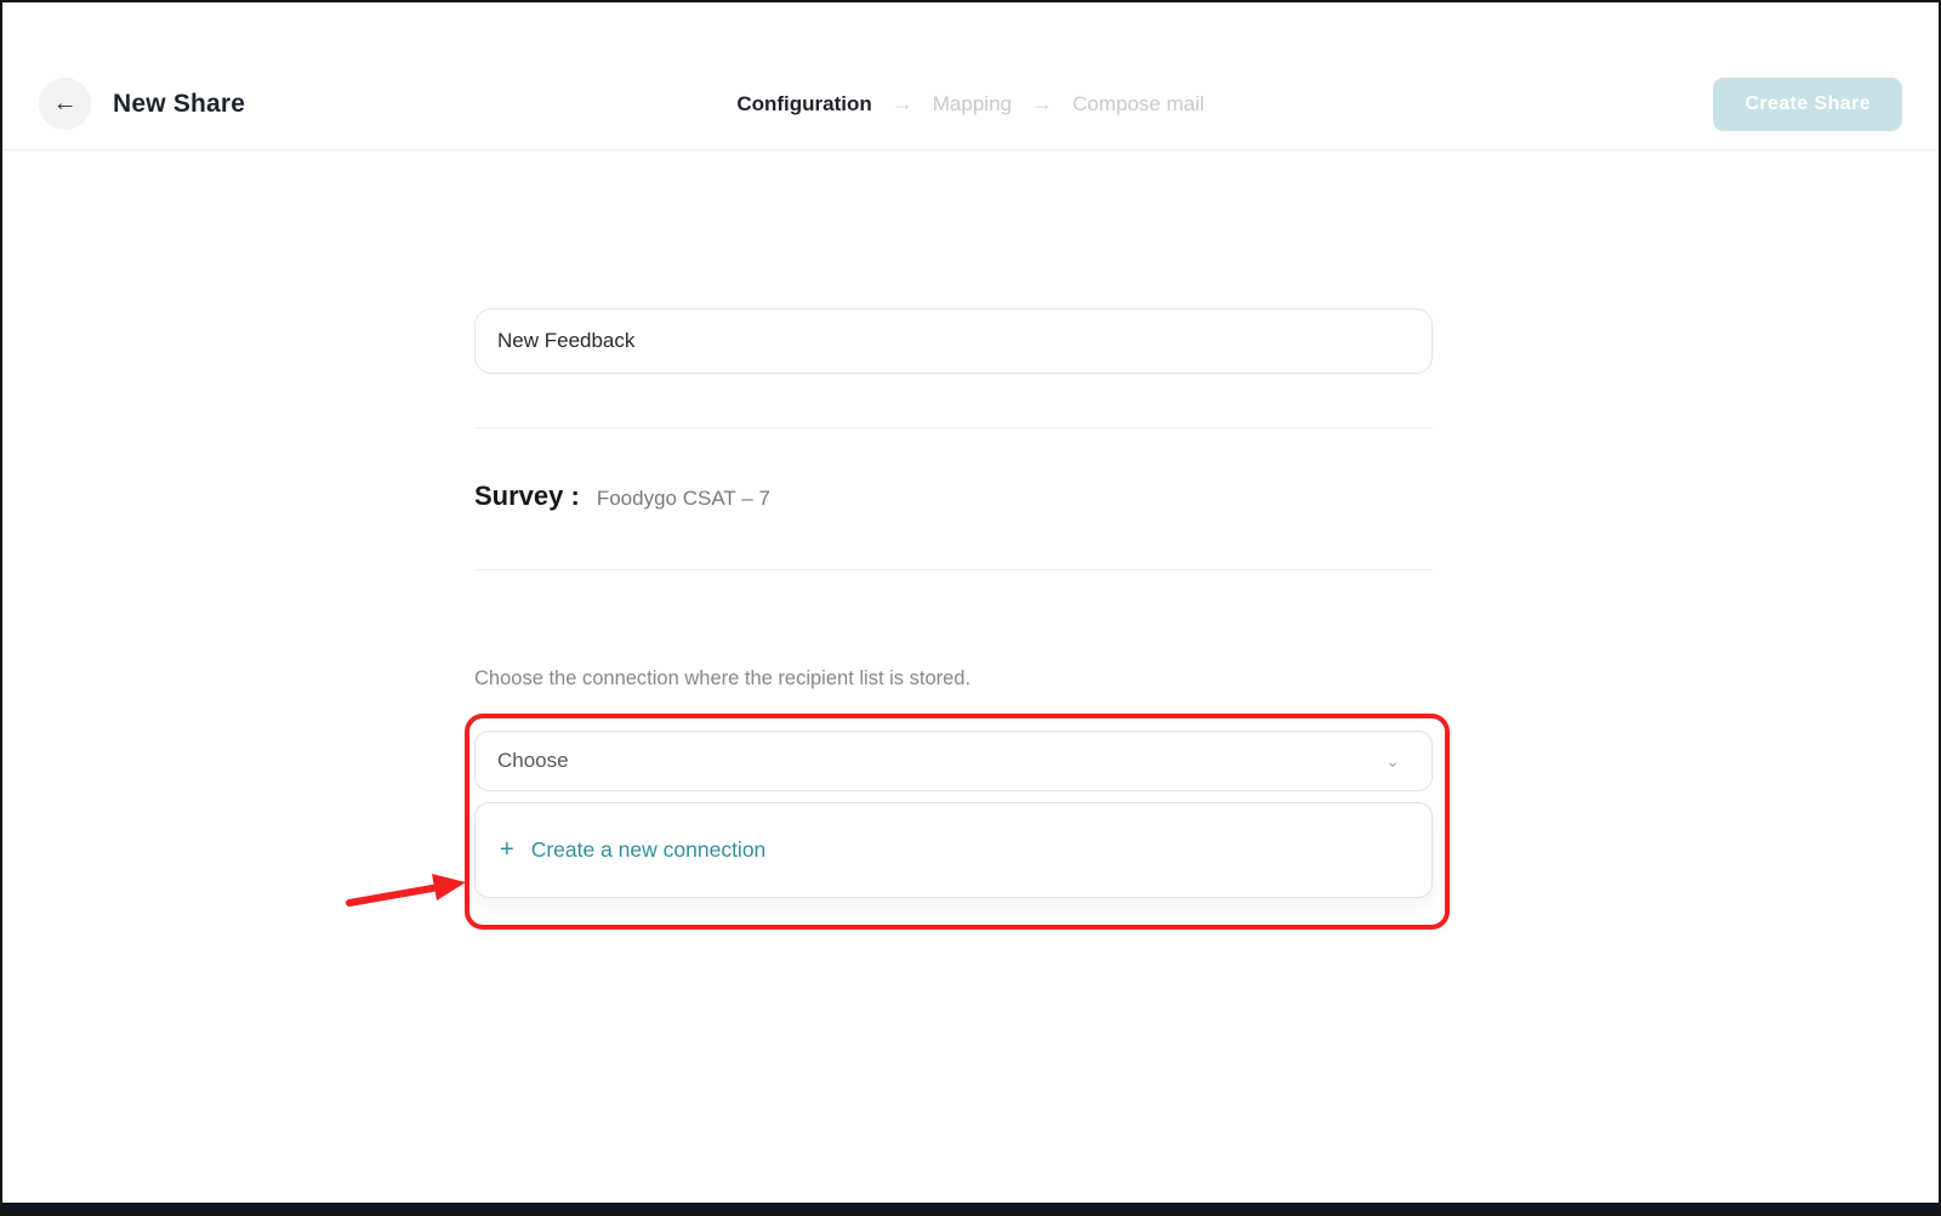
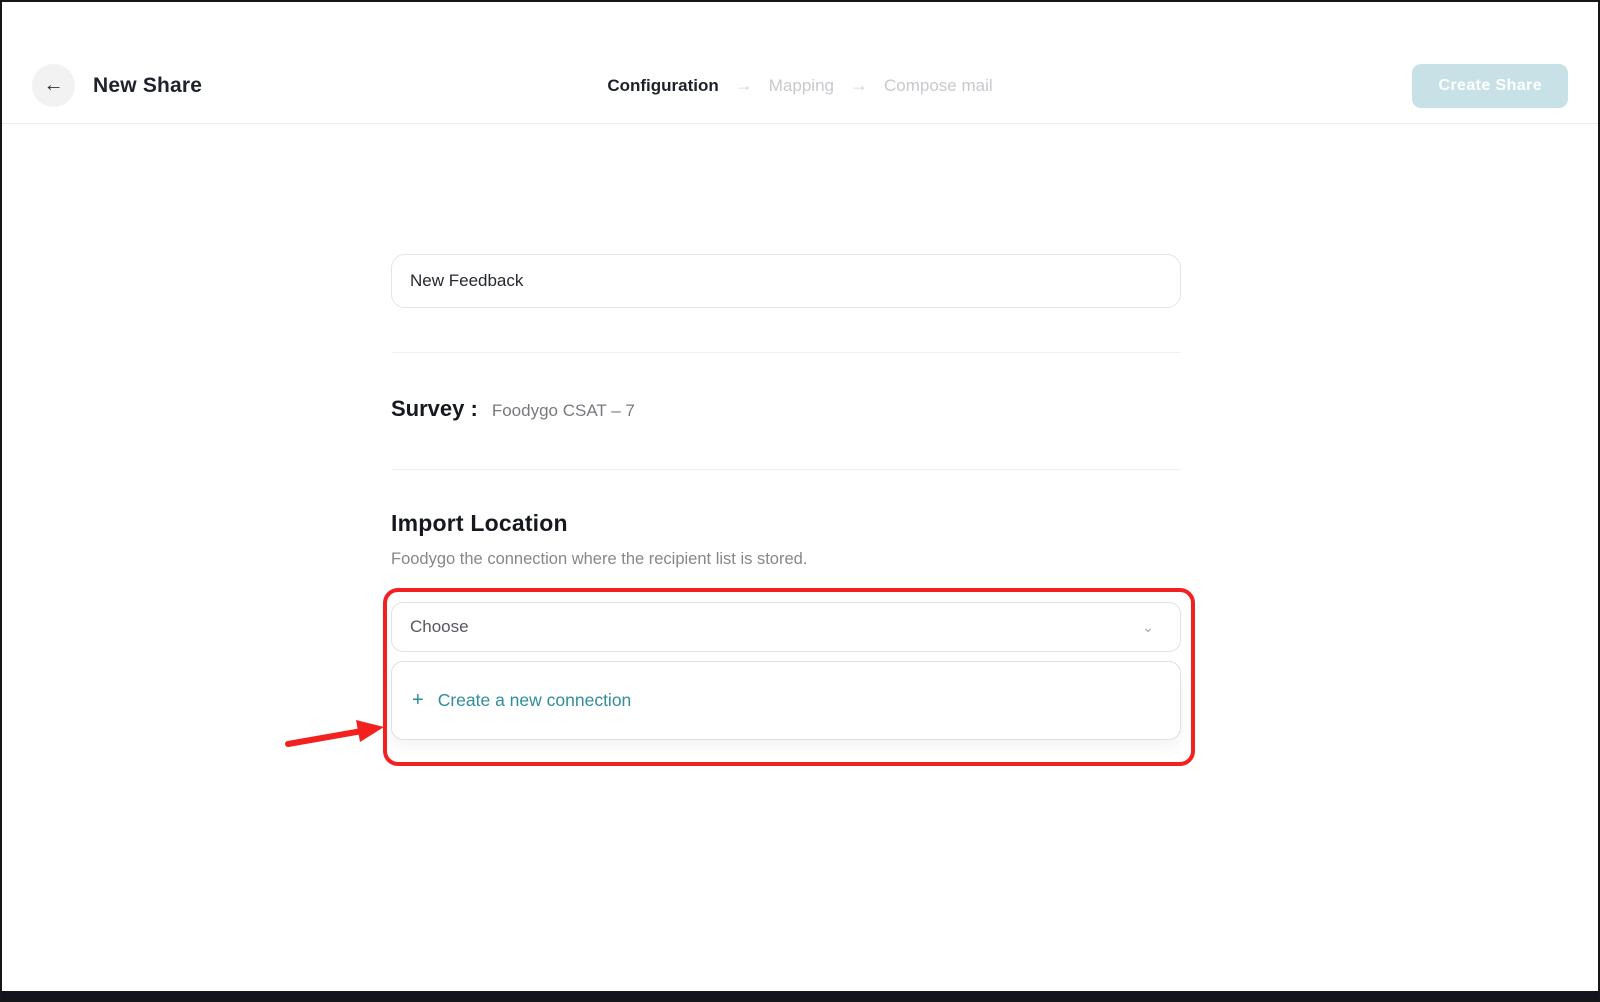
  ←
  New Share
  Configuration
  →
  Mapping
  →
  Compose mail
  Create Share
  New Feedback
  Survey :
  Foodygo CSAT – 7
+ Import Location
- Choose the connection where the recipient list is stored.
+ Foodygo the connection where the recipient list is stored.
  Choose
  ⌄
  +
  Create a new connection
